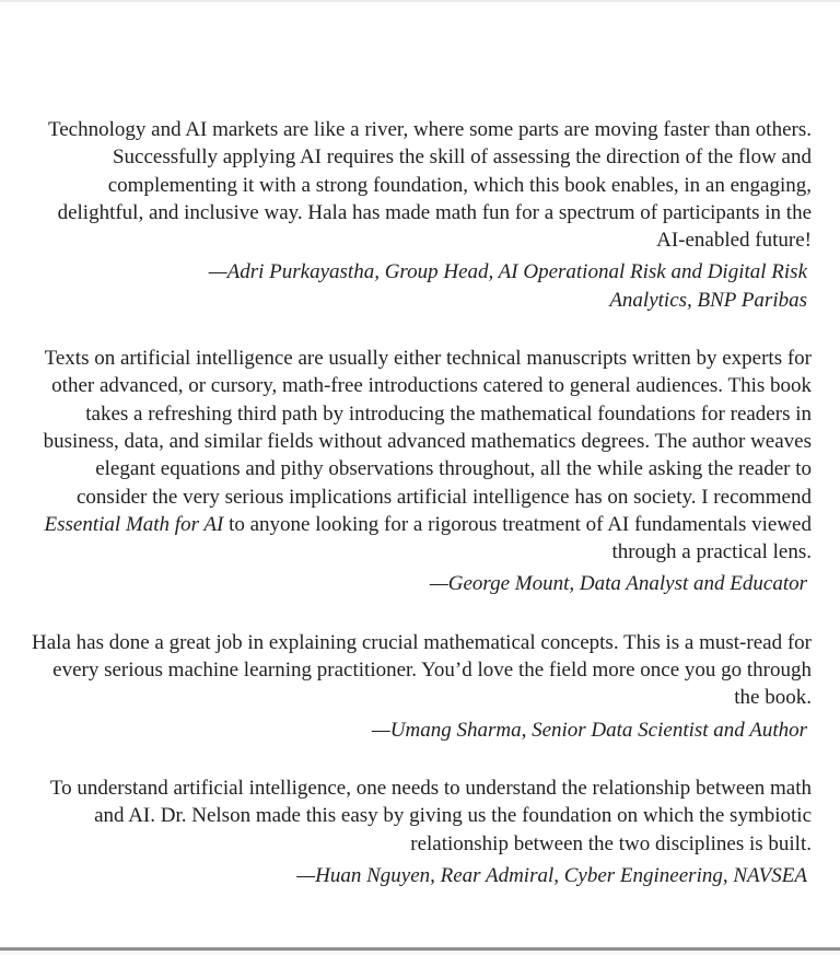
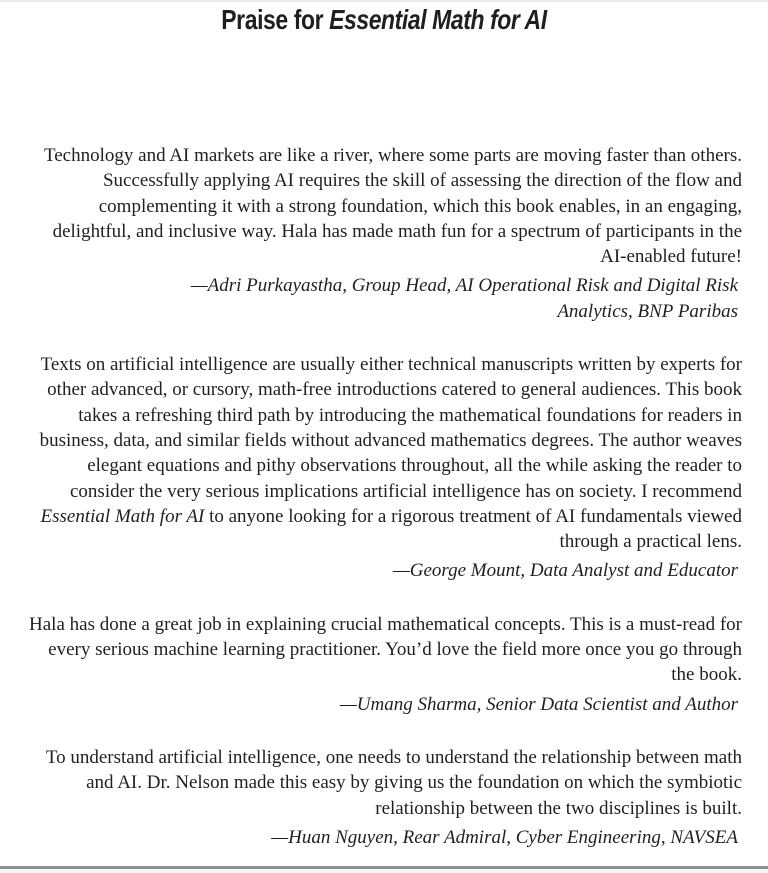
+ Praise for Essential Math for AI
  Technology and AI markets are like a river, where some parts are moving faster than others. Successfully applying AI requires the skill of assessing the direction of the flow and complementing it with a strong foundation, which this book enables, in an engaging, delightful, and inclusive way. Hala has made math fun for a spectrum of participants in the AI-enabled future!
  —Adri Purkayastha, Group Head, AI Operational Risk and Digital Risk Analytics, BNP Paribas
  Texts on artificial intelligence are usually either technical manuscripts written by experts for other advanced, or cursory, math-free introductions catered to general audiences. This book takes a refreshing third path by introducing the mathematical foundations for readers in business, data, and similar fields without advanced mathematics degrees. The author weaves elegant equations and pithy observations throughout, all the while asking the reader to consider the very serious implications artificial intelligence has on society. I recommend Essential Math for AI to anyone looking for a rigorous treatment of AI fundamentals viewed through a practical lens.
  —George Mount, Data Analyst and Educator
  Hala has done a great job in explaining crucial mathematical concepts. This is a must-read for every serious machine learning practitioner. You’d love the field more once you go through the book.
  —Umang Sharma, Senior Data Scientist and Author
  To understand artificial intelligence, one needs to understand the relationship between math and AI. Dr. Nelson made this easy by giving us the foundation on which the symbiotic relationship between the two disciplines is built.
  —Huan Nguyen, Rear Admiral, Cyber Engineering, NAVSEA
